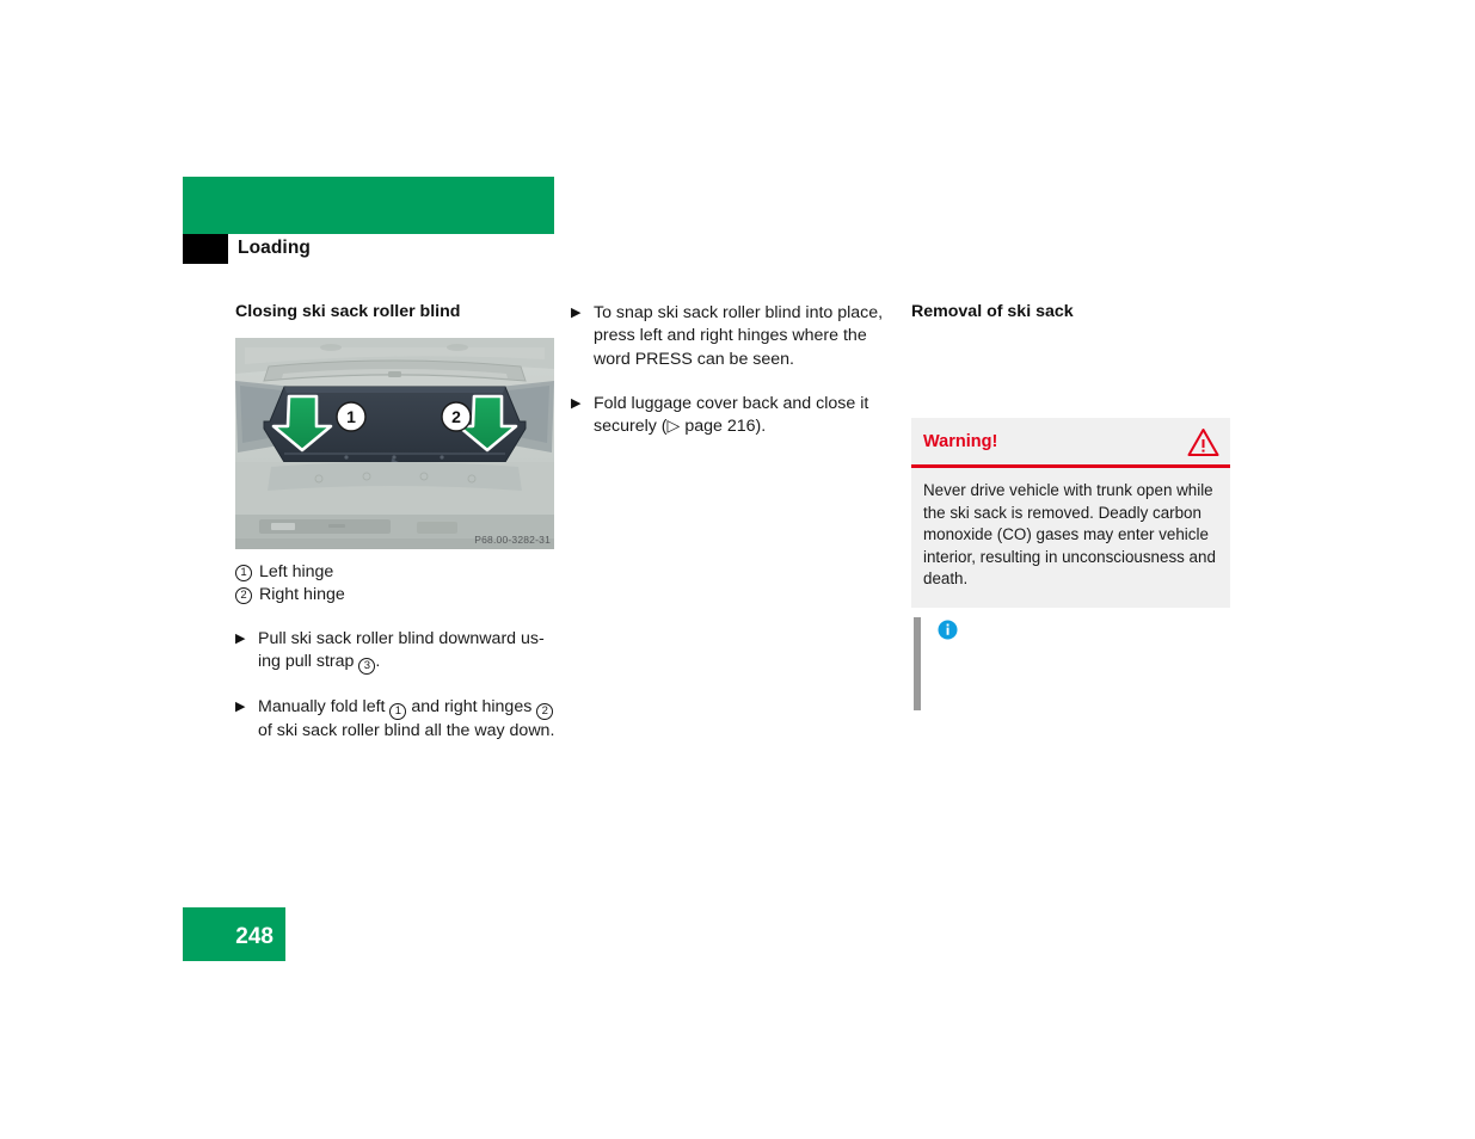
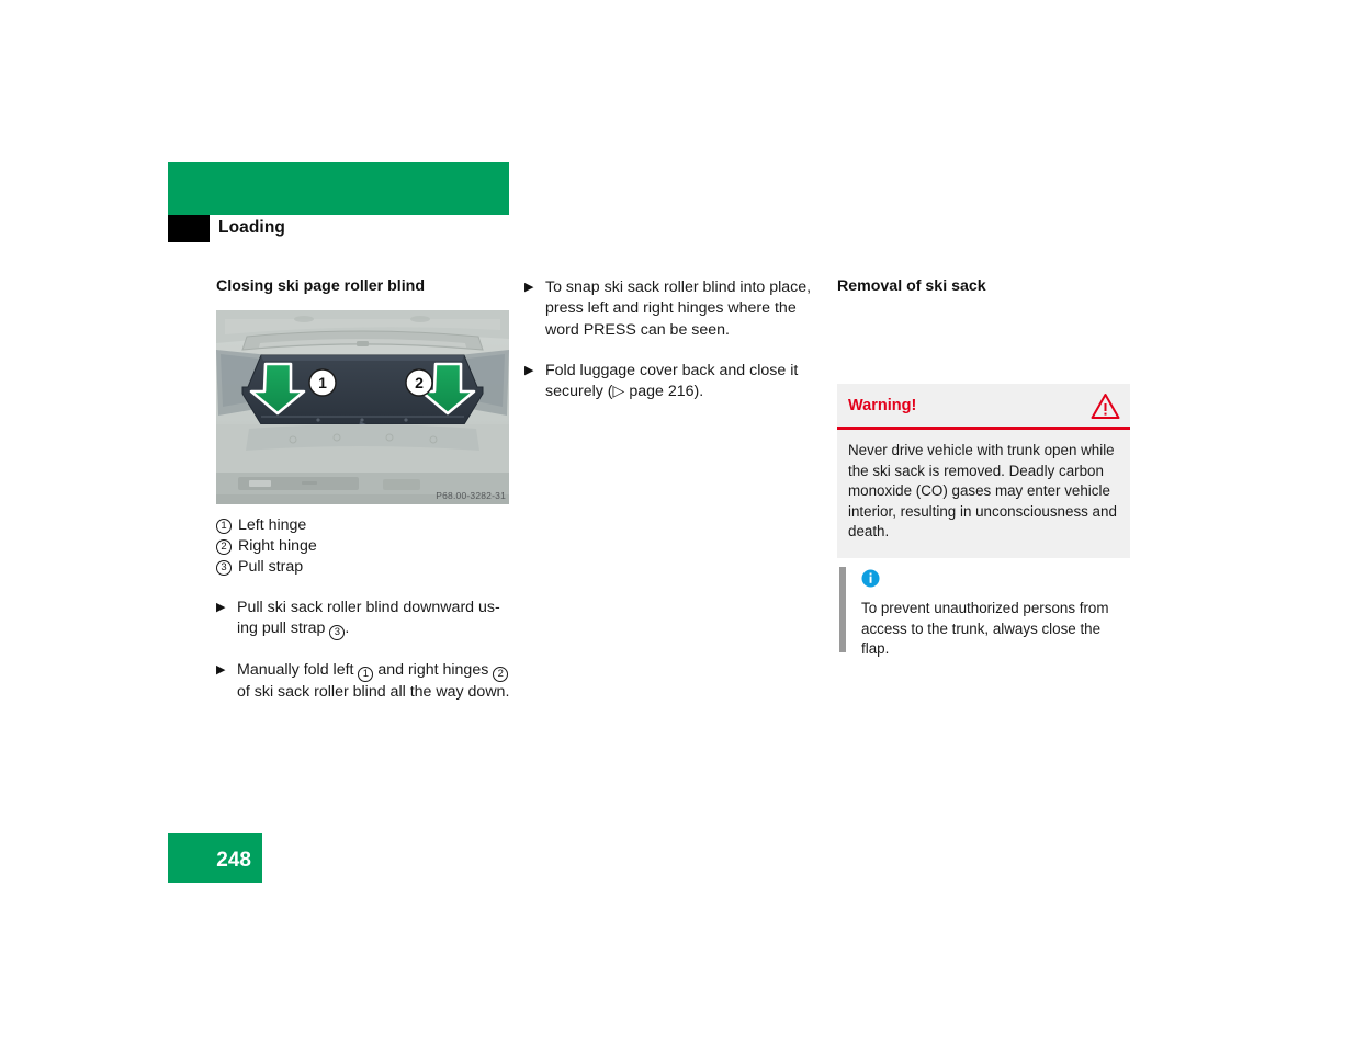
  Loading
- Closing ski sack roller blind
+ Closing ski page roller blind
  1
  2
  P68.00-3282-31
  1
  Left hinge
  2
  Right hinge
+ 3
+ Pull strap
  ▶
  Pull ski sack roller blind downward us-ing pull strap 3 .
  ▶
  Manually fold left 1 and right hinges 2 of ski sack roller blind all the way down.
  ▶
  To snap ski sack roller blind into place, press left and right hinges where the word PRESS can be seen.
  ▶
  Fold luggage cover back and close it securely (▷ page 216).
  Removal of ski sack
  Warning!
  Never drive vehicle with trunk open while the ski sack is removed. Deadly carbon monoxide (CO) gases may enter vehicle interior, resulting in unconsciousness and death.
+ To prevent unauthorized persons from access to the trunk, always close the flap.
  248
